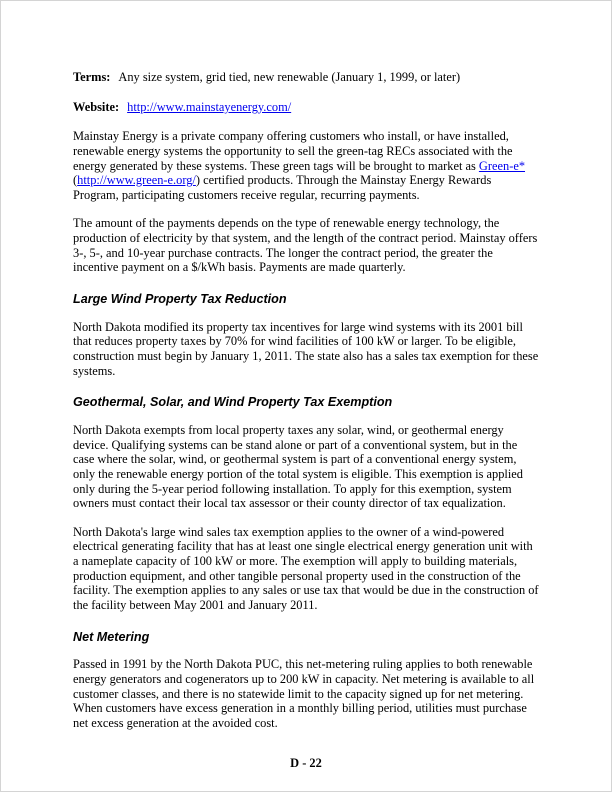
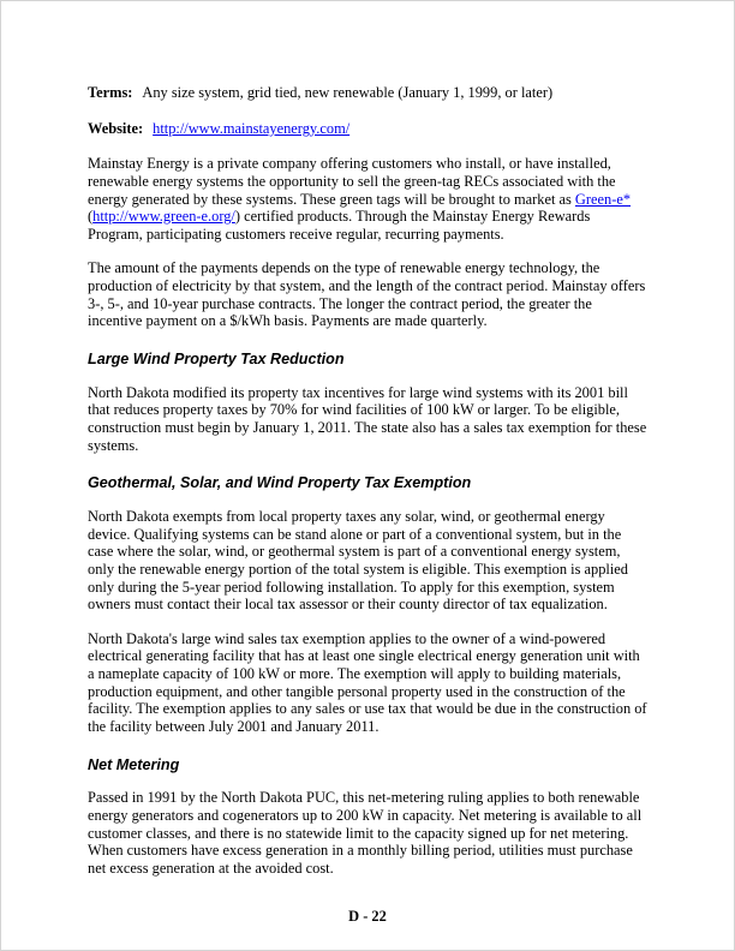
  Terms: Any size system, grid tied, new renewable (January 1, 1999, or later)
  Website: http://www.mainstayenergy.com/
  Mainstay Energy is a private company offering customers who install, or have installed, renewable energy systems the opportunity to sell the green-tag RECs associated with the energy generated by these systems. These green tags will be brought to market as Green-e* (http://www.green-e.org/) certified products. Through the Mainstay Energy Rewards Program, participating customers receive regular, recurring payments.
  The amount of the payments depends on the type of renewable energy technology, the production of electricity by that system, and the length of the contract period. Mainstay offers 3-, 5-, and 10-year purchase contracts. The longer the contract period, the greater the incentive payment on a $/kWh basis. Payments are made quarterly.
  Large Wind Property Tax Reduction
  North Dakota modified its property tax incentives for large wind systems with its 2001 bill that reduces property taxes by 70% for wind facilities of 100 kW or larger. To be eligible, construction must begin by January 1, 2011. The state also has a sales tax exemption for these systems.
  Geothermal, Solar, and Wind Property Tax Exemption
  North Dakota exempts from local property taxes any solar, wind, or geothermal energy device. Qualifying systems can be stand alone or part of a conventional system, but in the case where the solar, wind, or geothermal system is part of a conventional energy system, only the renewable energy portion of the total system is eligible. This exemption is applied only during the 5-year period following installation. To apply for this exemption, system owners must contact their local tax assessor or their county director of tax equalization.
- North Dakota's large wind sales tax exemption applies to the owner of a wind-powered electrical generating facility that has at least one single electrical energy generation unit with a nameplate capacity of 100 kW or more. The exemption will apply to building materials, production equipment, and other tangible personal property used in the construction of the facility. The exemption applies to any sales or use tax that would be due in the construction of the facility between May 2001 and January 2011.
+ North Dakota's large wind sales tax exemption applies to the owner of a wind-powered electrical generating facility that has at least one single electrical energy generation unit with a nameplate capacity of 100 kW or more. The exemption will apply to building materials, production equipment, and other tangible personal property used in the construction of the facility. The exemption applies to any sales or use tax that would be due in the construction of the facility between July 2001 and January 2011.
  Net Metering
  Passed in 1991 by the North Dakota PUC, this net-metering ruling applies to both renewable energy generators and cogenerators up to 200 kW in capacity. Net metering is available to all customer classes, and there is no statewide limit to the capacity signed up for net metering. When customers have excess generation in a monthly billing period, utilities must purchase net excess generation at the avoided cost.
  D - 22
